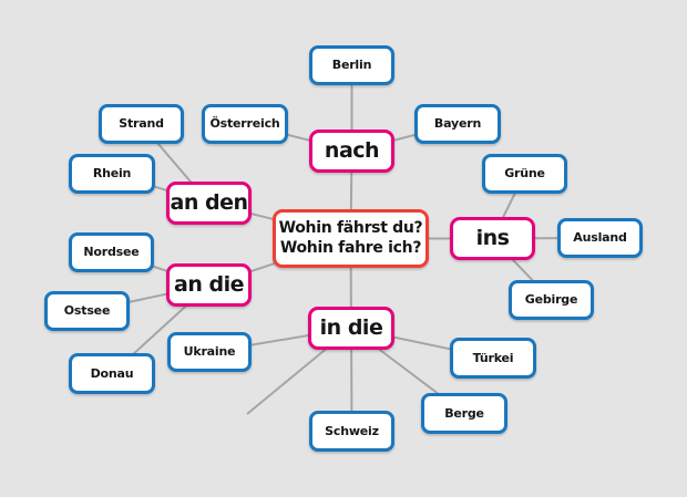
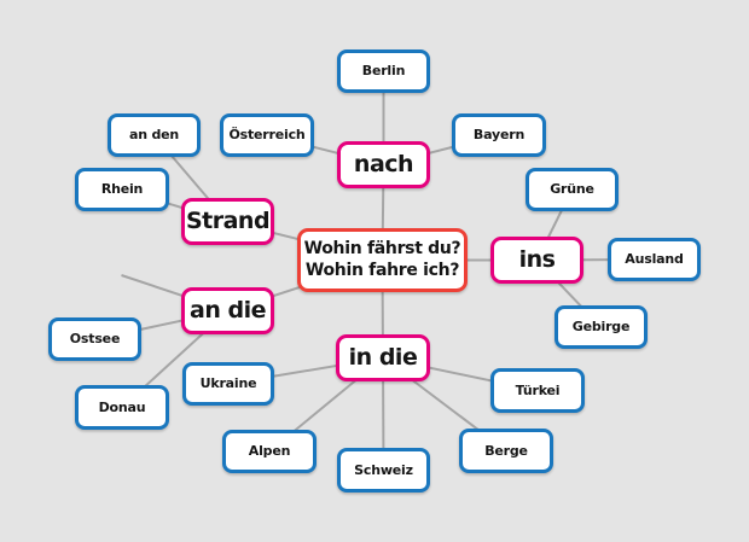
  Wohin fährst du?
  Wohin fahre ich?
  nach
- an den
+ Strand
  an die
  ins
  in die
  Berlin
  Österreich
  Bayern
- Strand
+ an den
  Rhein
- Nordsee
  Ostsee
  Donau
  Grüne
  Ausland
  Gebirge
  Ukraine
+ Alpen
  Schweiz
  Berge
  Türkei
